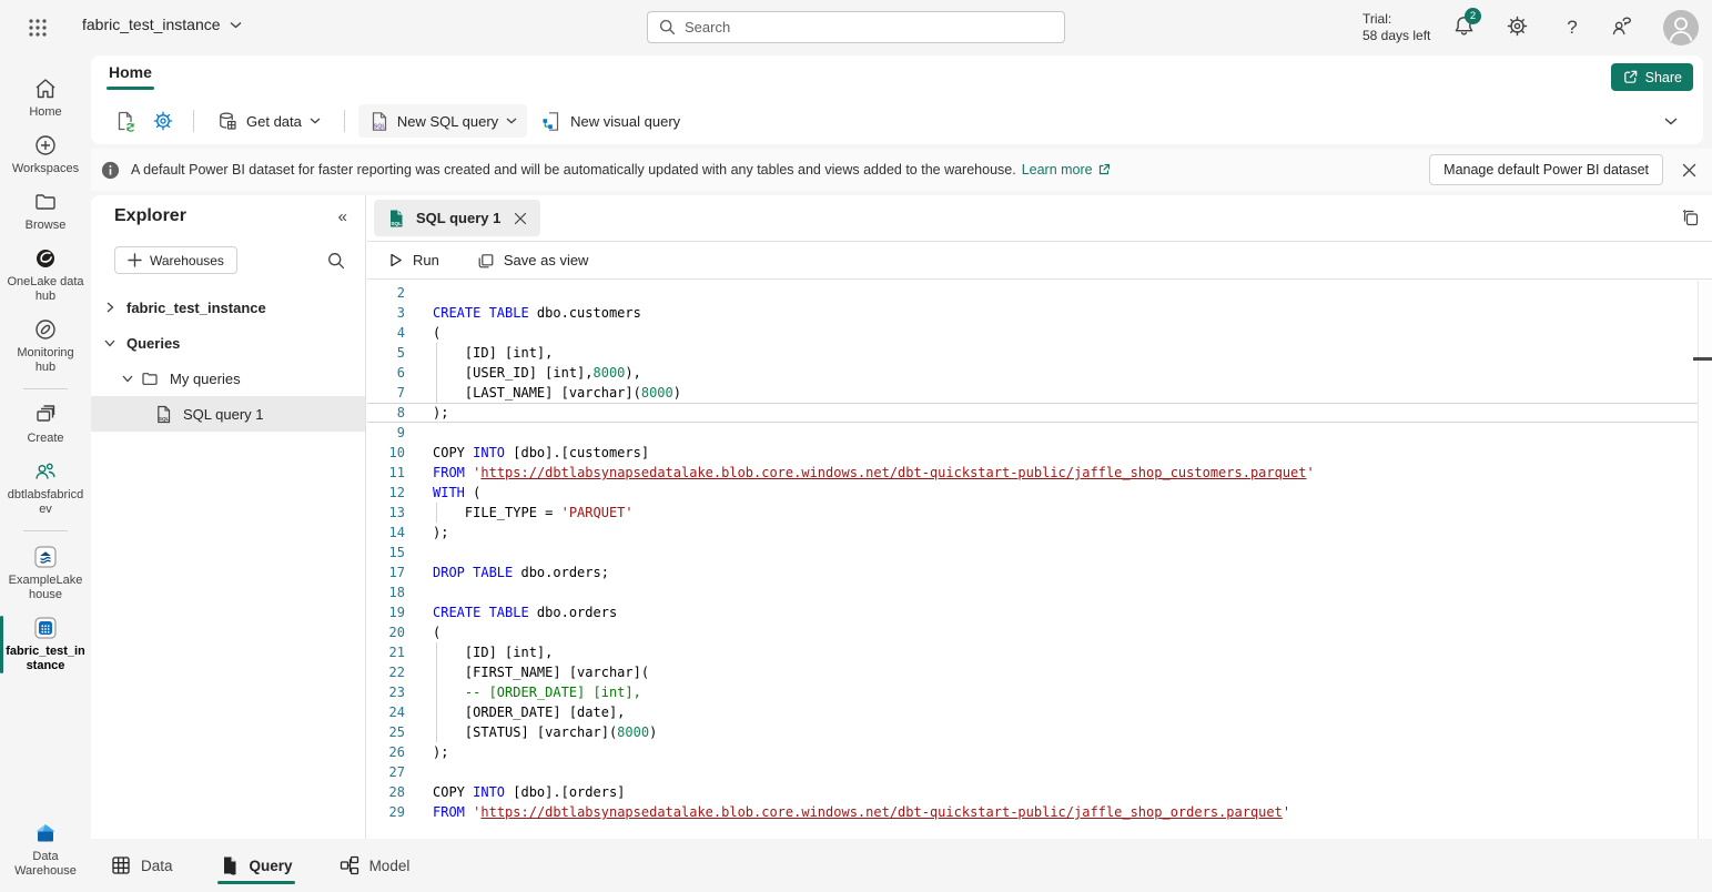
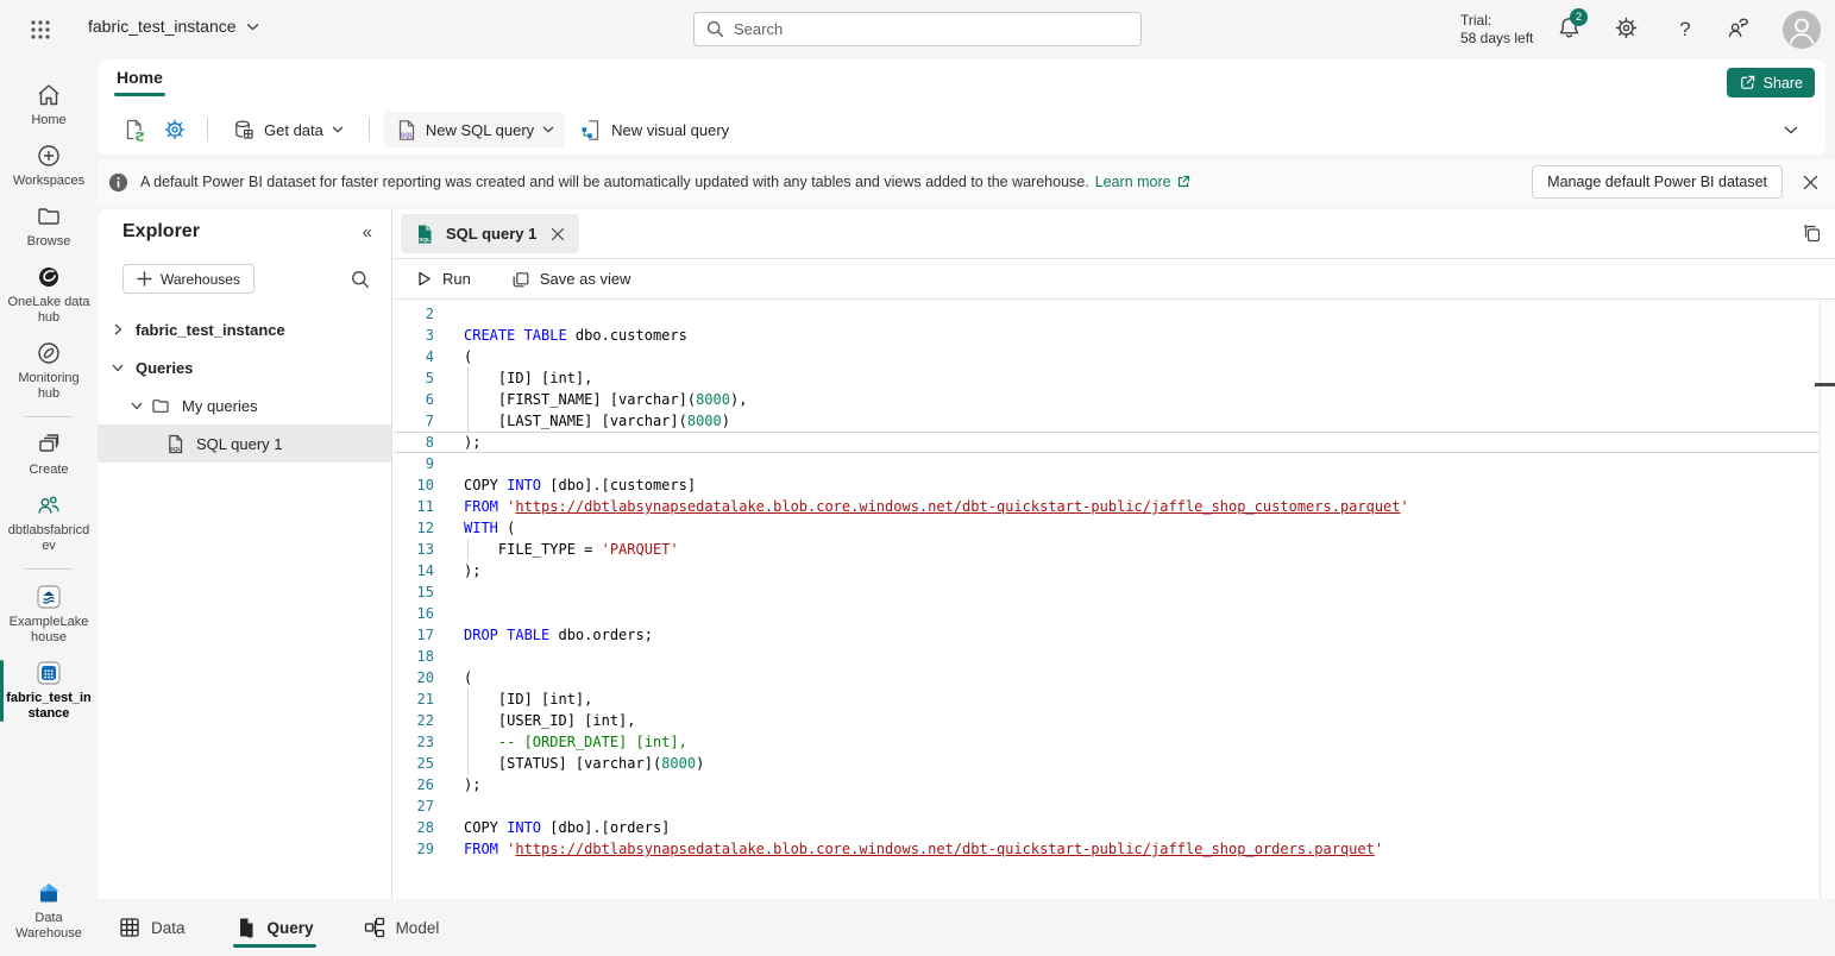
  fabric_test_instance
  Search
  Trial:
  58 days left
  2
  ?
  Home
  Share
  Get data
  New SQL query
  New visual query
  A default Power BI dataset for faster reporting was created and will be automatically updated with any tables and views added to the warehouse.
  Learn more
  Manage default Power BI dataset
  Home
  Workspaces
  Browse
  OneLake data hub
  Monitoring hub
  Create
  dbtlabsfabricdev
  ExampleLakehouse
  fabric_test_instance
  Data Warehouse
  Explorer
  «
  Warehouses
  fabric_test_instance
  Queries
  My queries
  SQL query 1
  SQL query 1
  Run
  Save as view
  2
  3
  CREATE TABLE dbo.customers
  4
  (
  5
  [ID] [int],
  6
- [USER_ID] [int],8000),
+ [FIRST_NAME] [varchar](8000),
  7
  [LAST_NAME] [varchar](8000)
  8
  );
  9
  10
  COPY INTO [dbo].[customers]
  11
  FROM 'https://dbtlabsynapsedatalake.blob.core.windows.net/dbt-quickstart-public/jaffle_shop_customers.parquet'
  12
  WITH (
  13
  FILE_TYPE = 'PARQUET'
  14
  );
  15
+ 16
  17
  DROP TABLE dbo.orders;
  18
- 19
- CREATE TABLE dbo.orders
  20
  (
  21
  [ID] [int],
  22
- [FIRST_NAME] [varchar](
+ [USER_ID] [int],
  23
  -- [ORDER_DATE] [int],
- 24
- [ORDER_DATE] [date],
  25
  [STATUS] [varchar](8000)
  26
  );
  27
  28
  COPY INTO [dbo].[orders]
  29
  FROM 'https://dbtlabsynapsedatalake.blob.core.windows.net/dbt-quickstart-public/jaffle_shop_orders.parquet'
  Data
  Query
  Model
